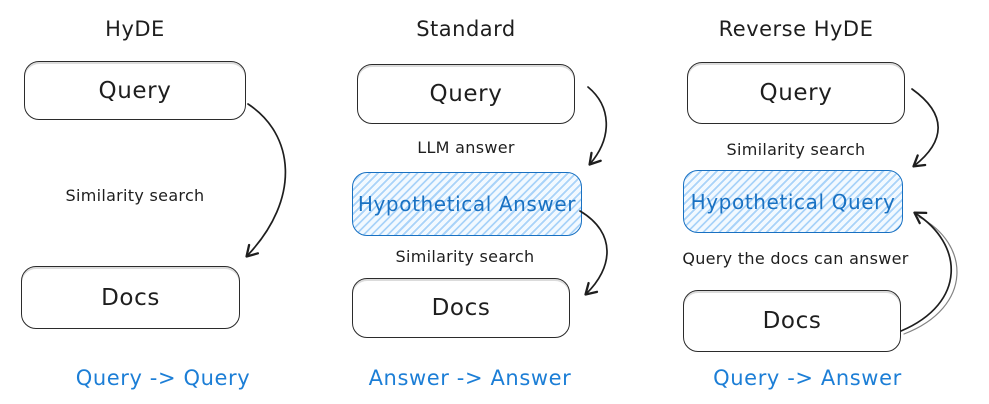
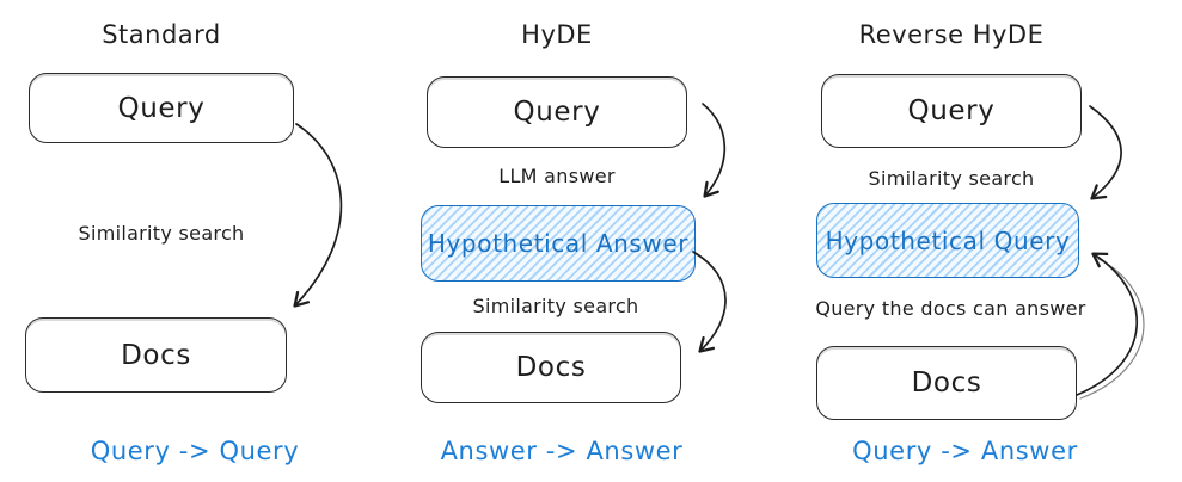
- HyDE
+ Standard
  Query
  Similarity search
  Docs
  Query -> Query
- Standard
+ HyDE
  Query
  LLM answer
  Hypothetical Answer
  Similarity search
  Docs
  Answer -> Answer
  Reverse HyDE
  Query
  Similarity search
  Hypothetical Query
  Query the docs can answer
  Docs
  Query -> Answer
